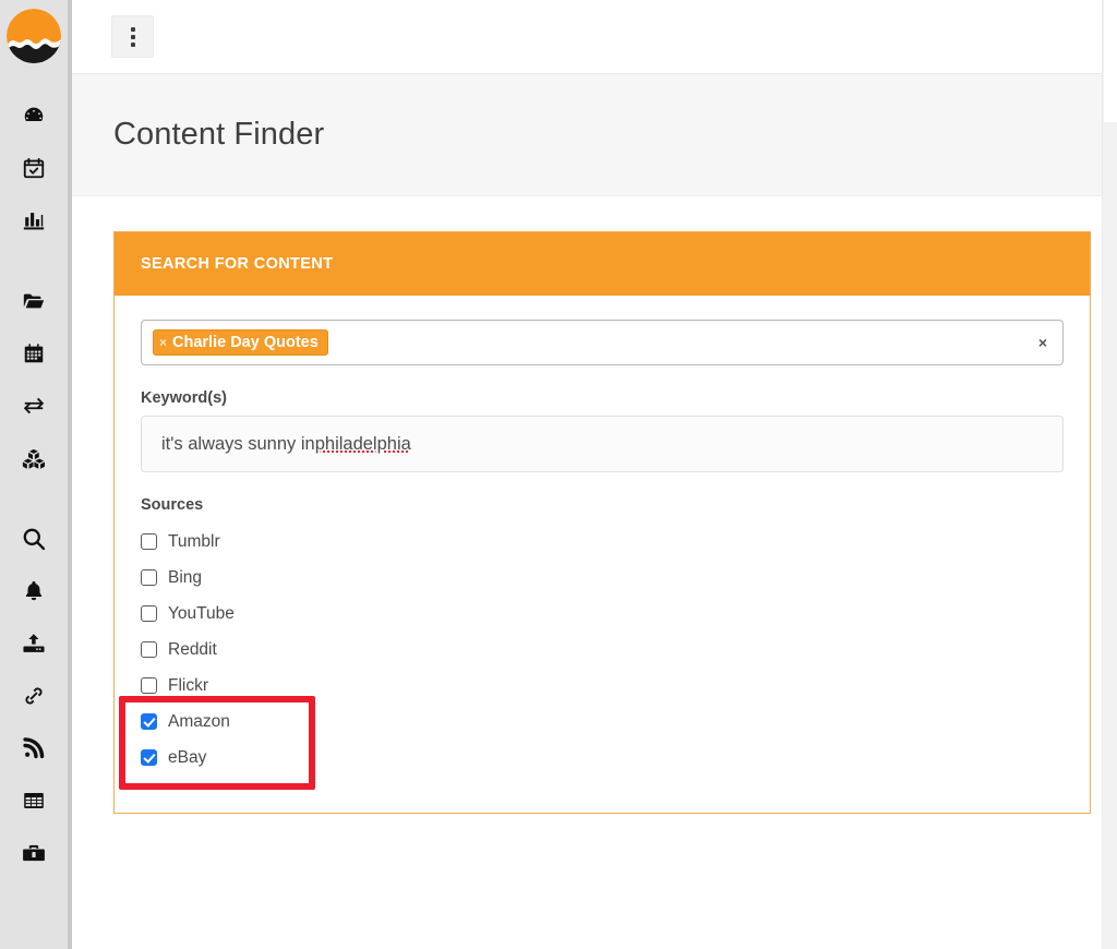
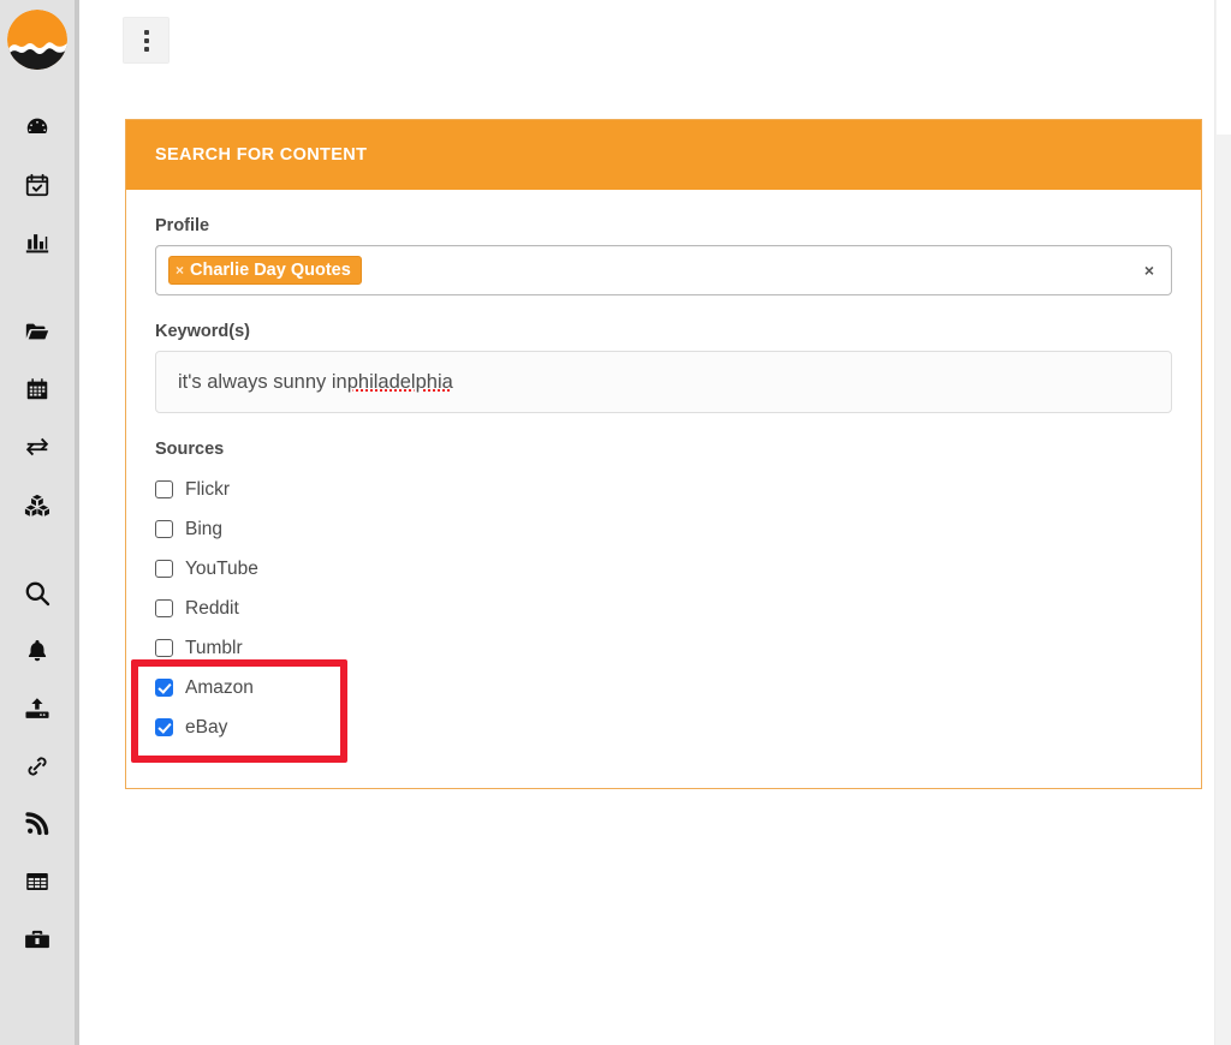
- Content Finder
  SEARCH FOR CONTENT
+ Profile
  ×
  Charlie Day Quotes
  ×
  Keyword(s)
  it's always sunny in
  philadelphia
  Sources
- Tumblr
+ Flickr
  Bing
  YouTube
  Reddit
- Flickr
+ Tumblr
  Amazon
  eBay
